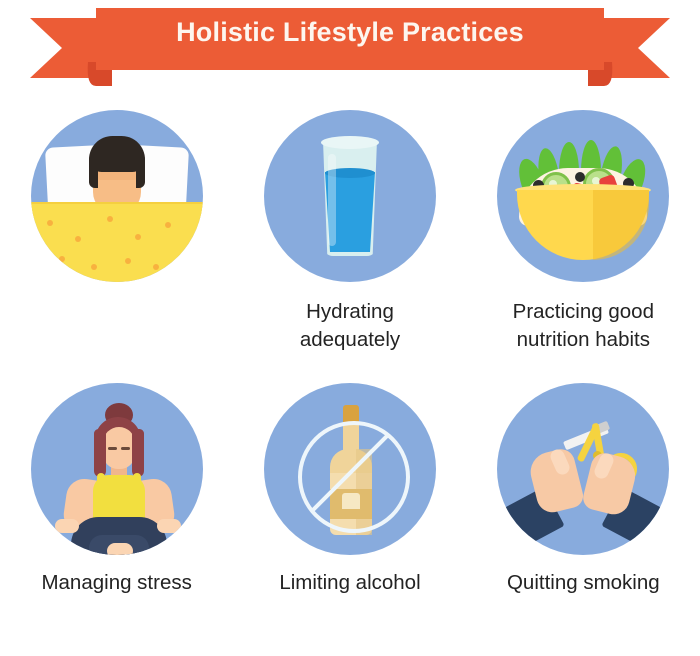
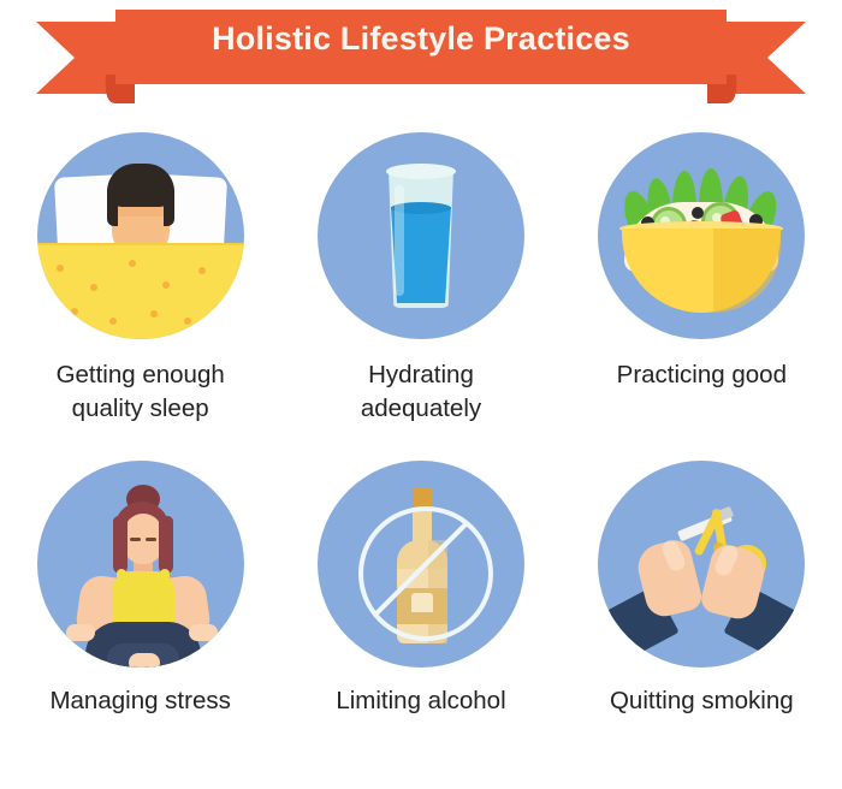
  Holistic Lifestyle Practices
+ Getting enough
+ quality sleep
  Hydrating
  adequately
  Practicing good
- nutrition habits
  Managing stress
  Limiting alcohol
  Quitting smoking
